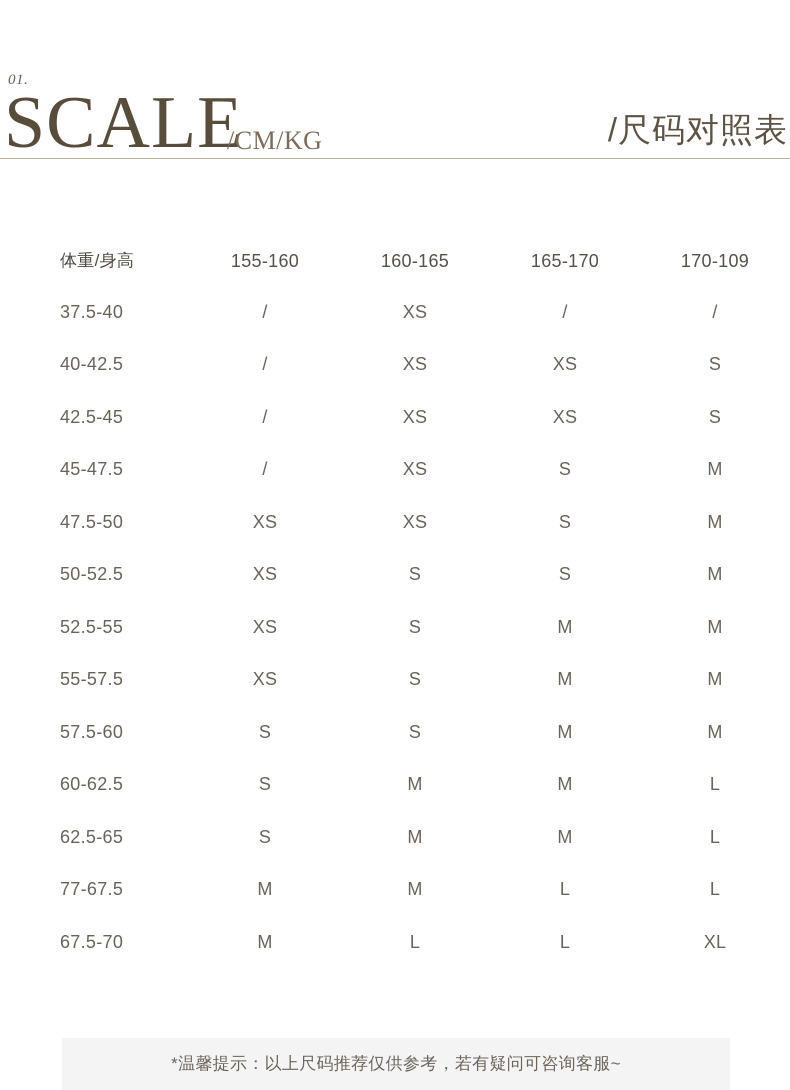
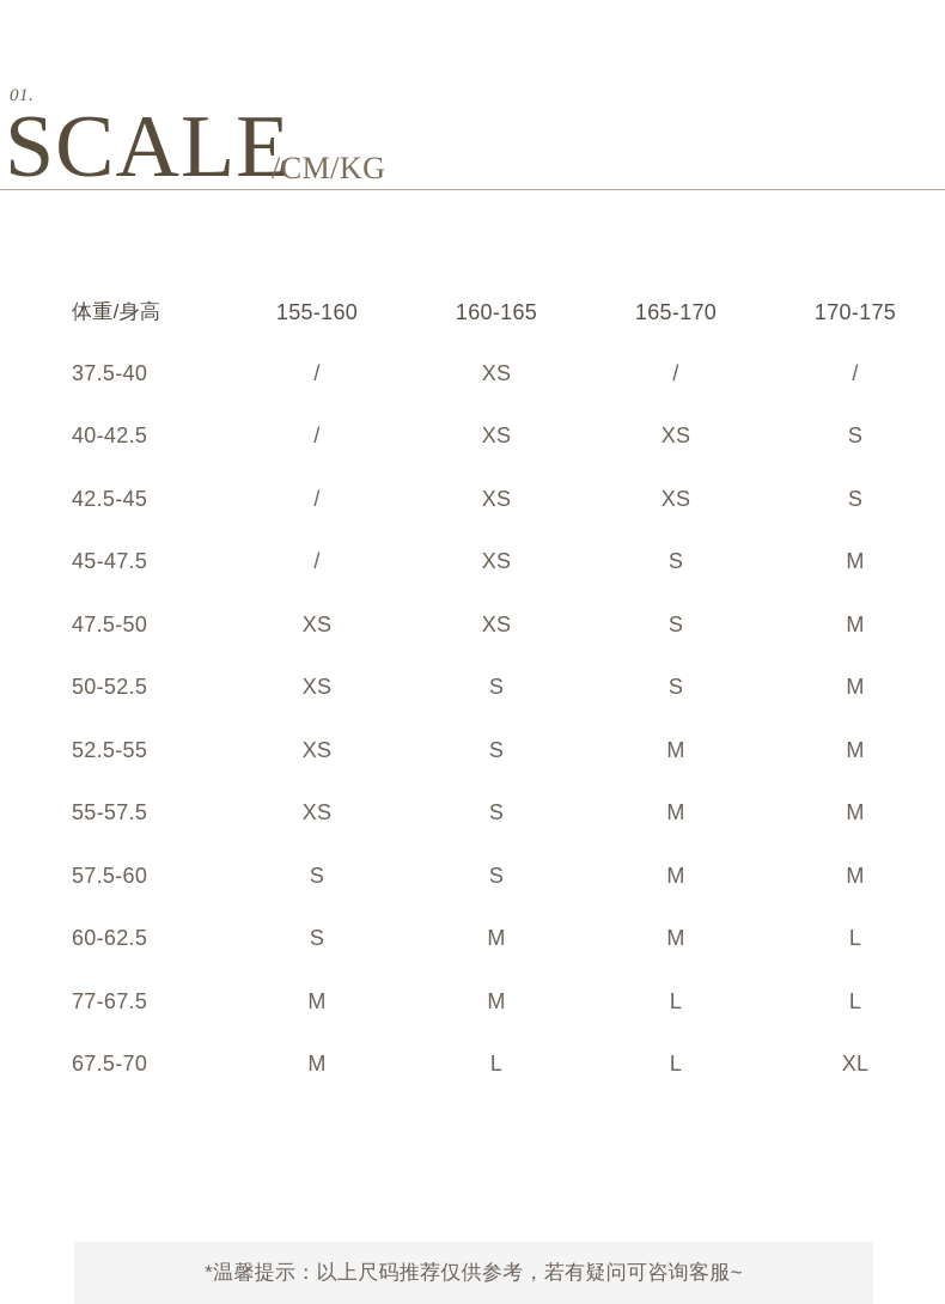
  01.
  SCALE
  /CM/KG
- /尺码对照表
- 体重/身高	155-160	160-165	165-170	170-109
+ 体重/身高	155-160	160-165	165-170	170-175
  37.5-40	/	XS	/	/
  40-42.5	/	XS	XS	S
  42.5-45	/	XS	XS	S
  45-47.5	/	XS	S	M
  47.5-50	XS	XS	S	M
  50-52.5	XS	S	S	M
  52.5-55	XS	S	M	M
  55-57.5	XS	S	M	M
  57.5-60	S	S	M	M
  60-62.5	S	M	M	L
- 62.5-65	S	M	M	L
  77-67.5	M	M	L	L
  67.5-70	M	L	L	XL
  *温馨提示：以上尺码推荐仅供参考，若有疑问可咨询客服~
